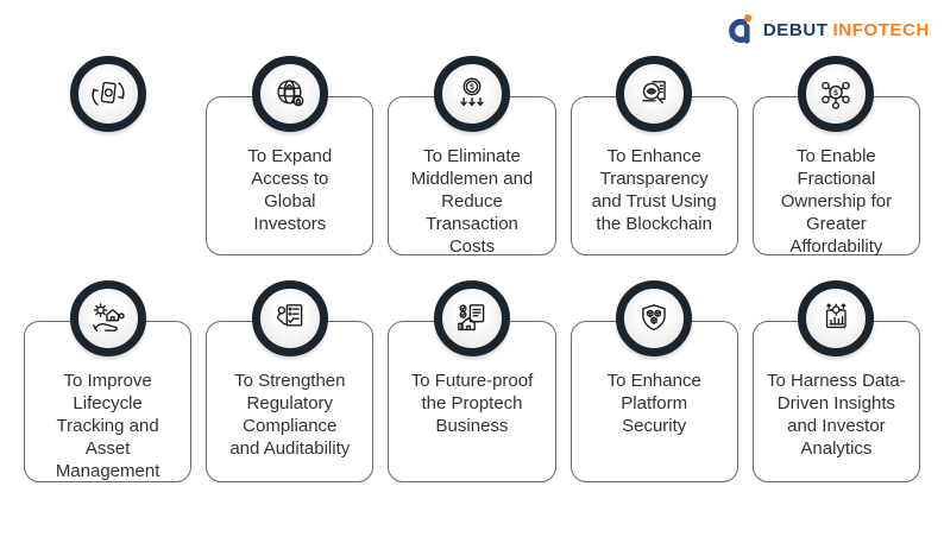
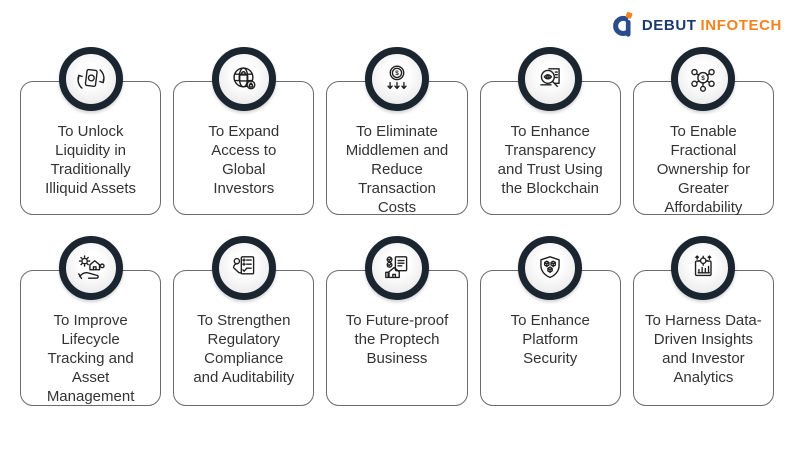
  DEBUT INFOTECH
+ To Unlock
+ Liquidity in
+ Traditionally
+ Illiquid Assets
  To Expand
  Access to
  Global
  Investors
  To Eliminate
  Middlemen and
  Reduce
  Transaction
  Costs
  To Enhance
  Transparency
  and Trust Using
  the Blockchain
  To Enable
  Fractional
  Ownership for
  Greater
  Affordability
  To Improve
  Lifecycle
  Tracking and
  Asset
  Management
  To Strengthen
  Regulatory
  Compliance
  and Auditability
  To Future-proof
  the Proptech
  Business
  To Enhance
  Platform
  Security
  To Harness Data-
  Driven Insights
  and Investor
  Analytics
